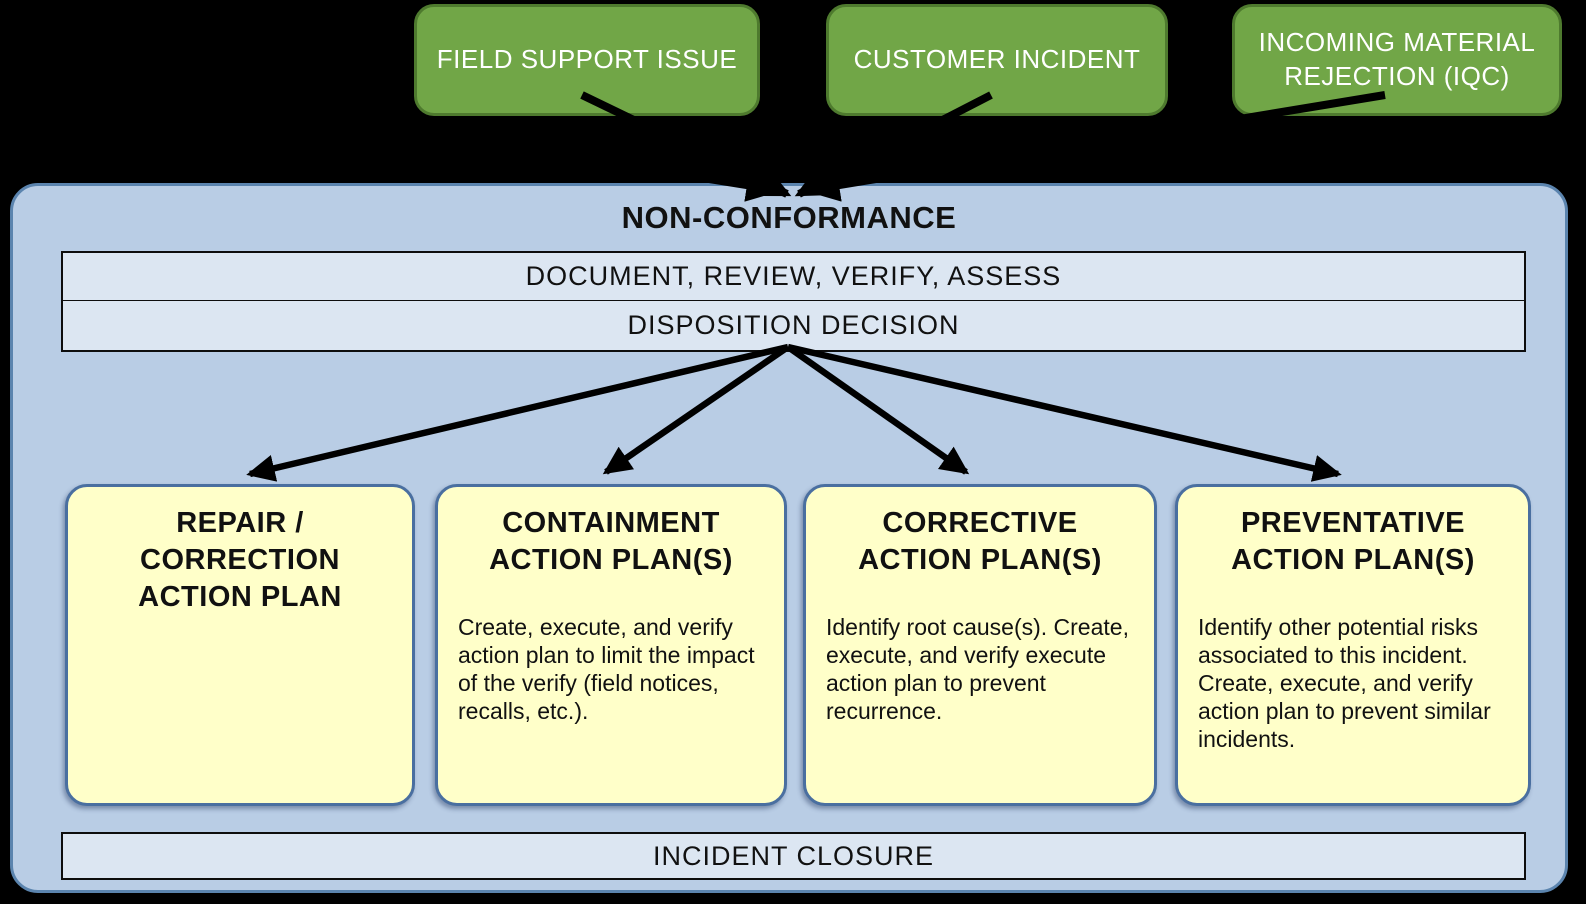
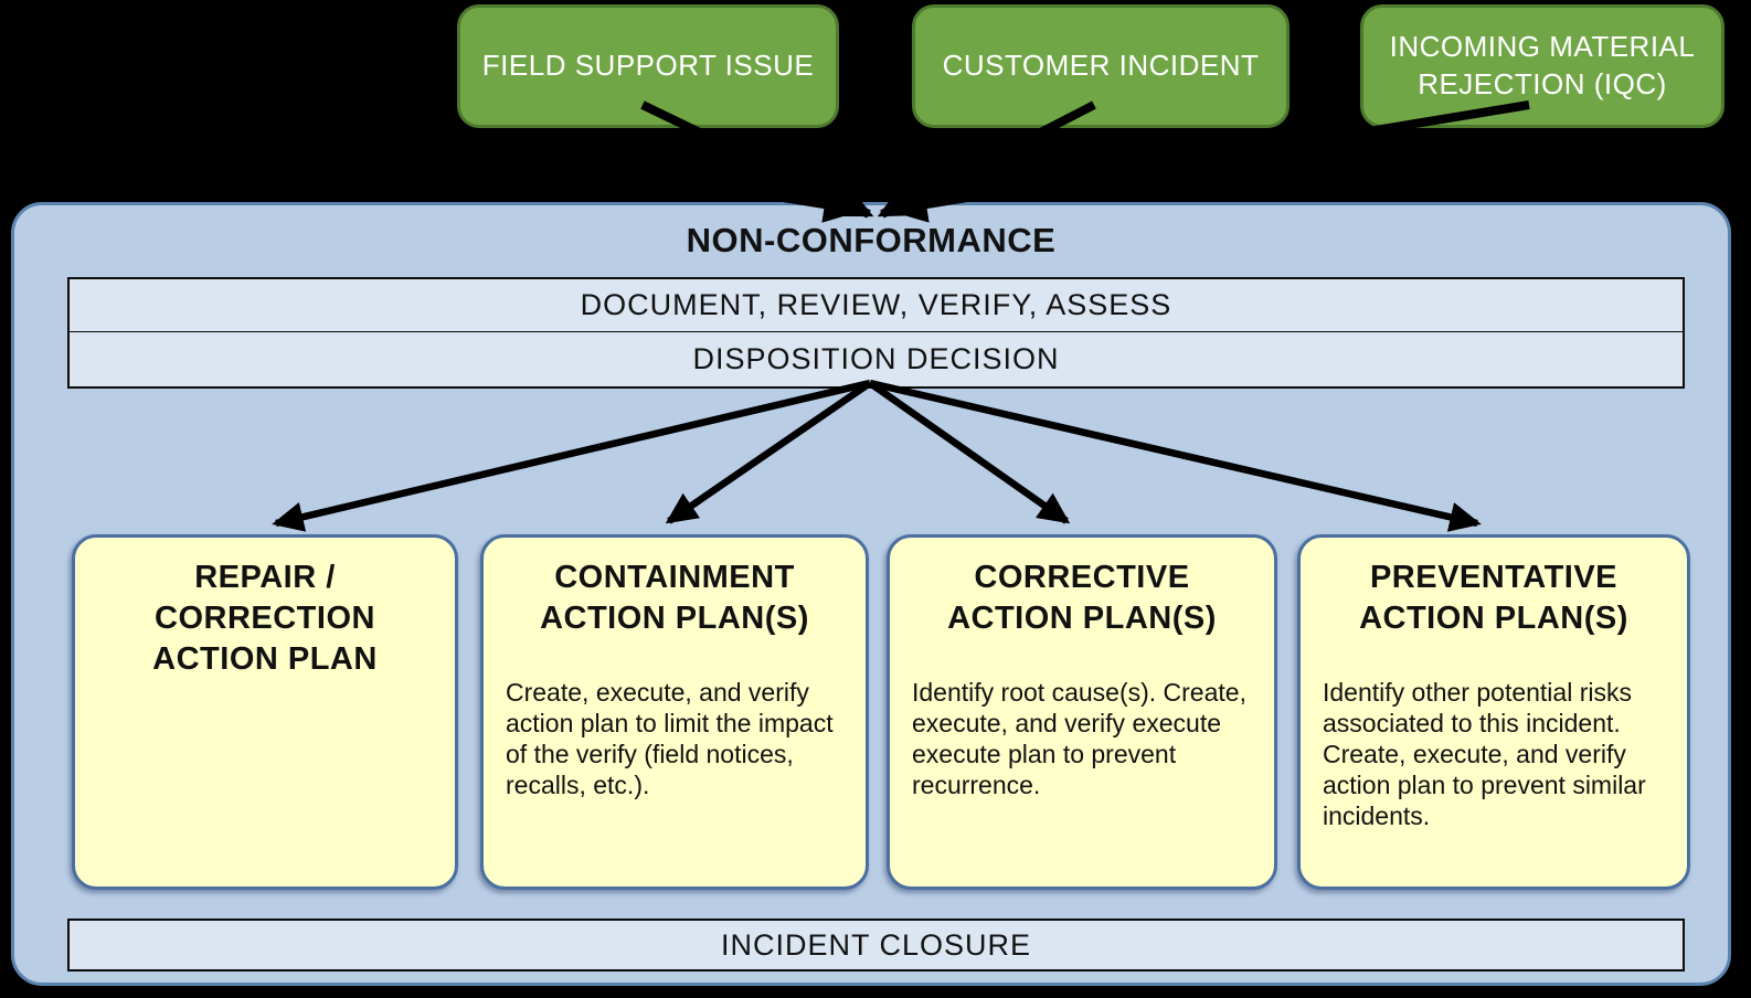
  FIELD SUPPORT ISSUE
  CUSTOMER INCIDENT
  INCOMING MATERIAL
  REJECTION (IQC)
  NON-CONFORMANCE
  DOCUMENT, REVIEW, VERIFY, ASSESS
  DISPOSITION DECISION
  REPAIR /
  CORRECTION
  ACTION PLAN
  CONTAINMENT
  ACTION PLAN(S)
  Create, execute, and verify action plan to limit the impact of the verify (field notices, recalls, etc.).
  CORRECTIVE
  ACTION PLAN(S)
- Identify root cause(s). Create, execute, and verify execute action plan to prevent recurrence.
+ Identify root cause(s). Create, execute, and verify execute execute plan to prevent recurrence.
  PREVENTATIVE
  ACTION PLAN(S)
  Identify other potential risks associated to this incident. Create, execute, and verify action plan to prevent similar incidents.
  INCIDENT CLOSURE
